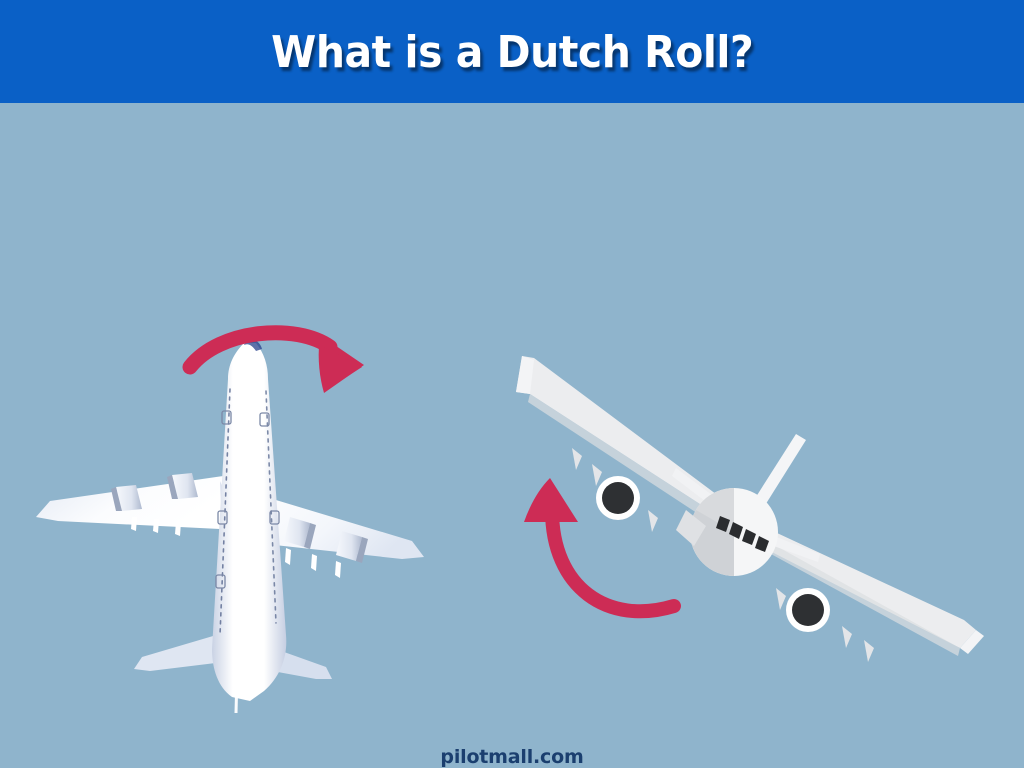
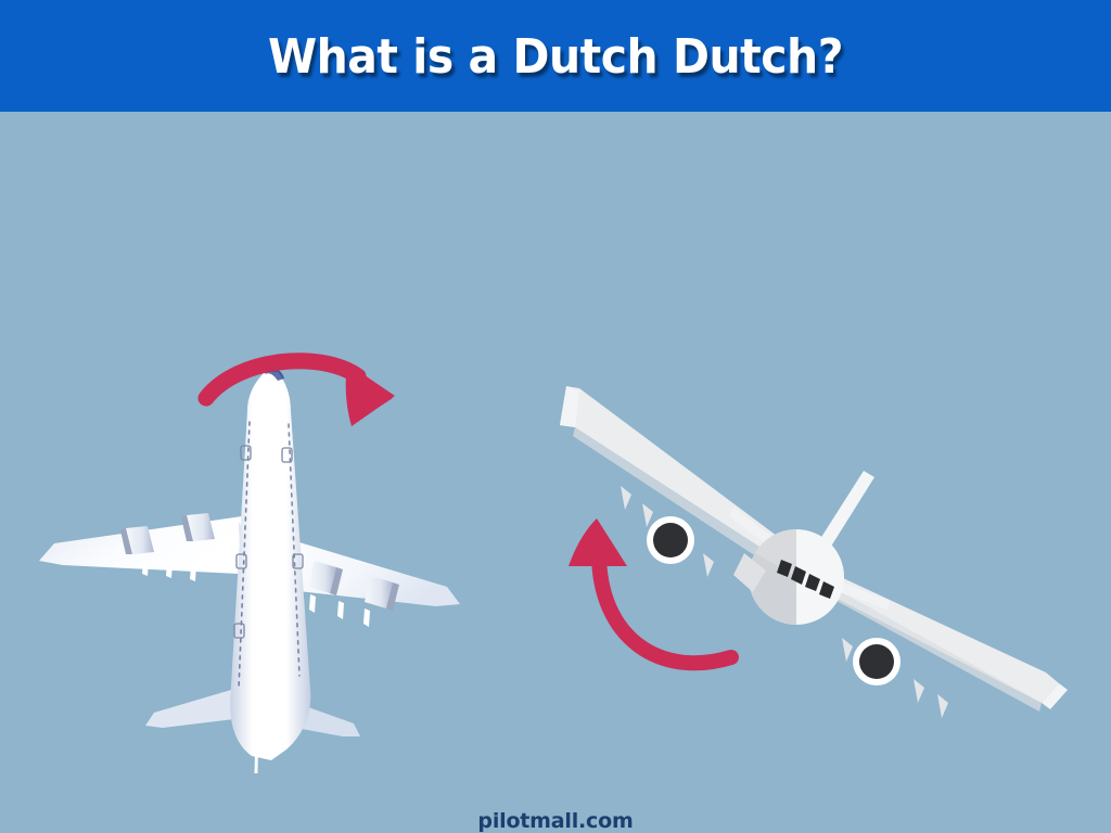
- What is a Dutch Roll?
+ What is a Dutch Dutch?
  pilotmall.com
